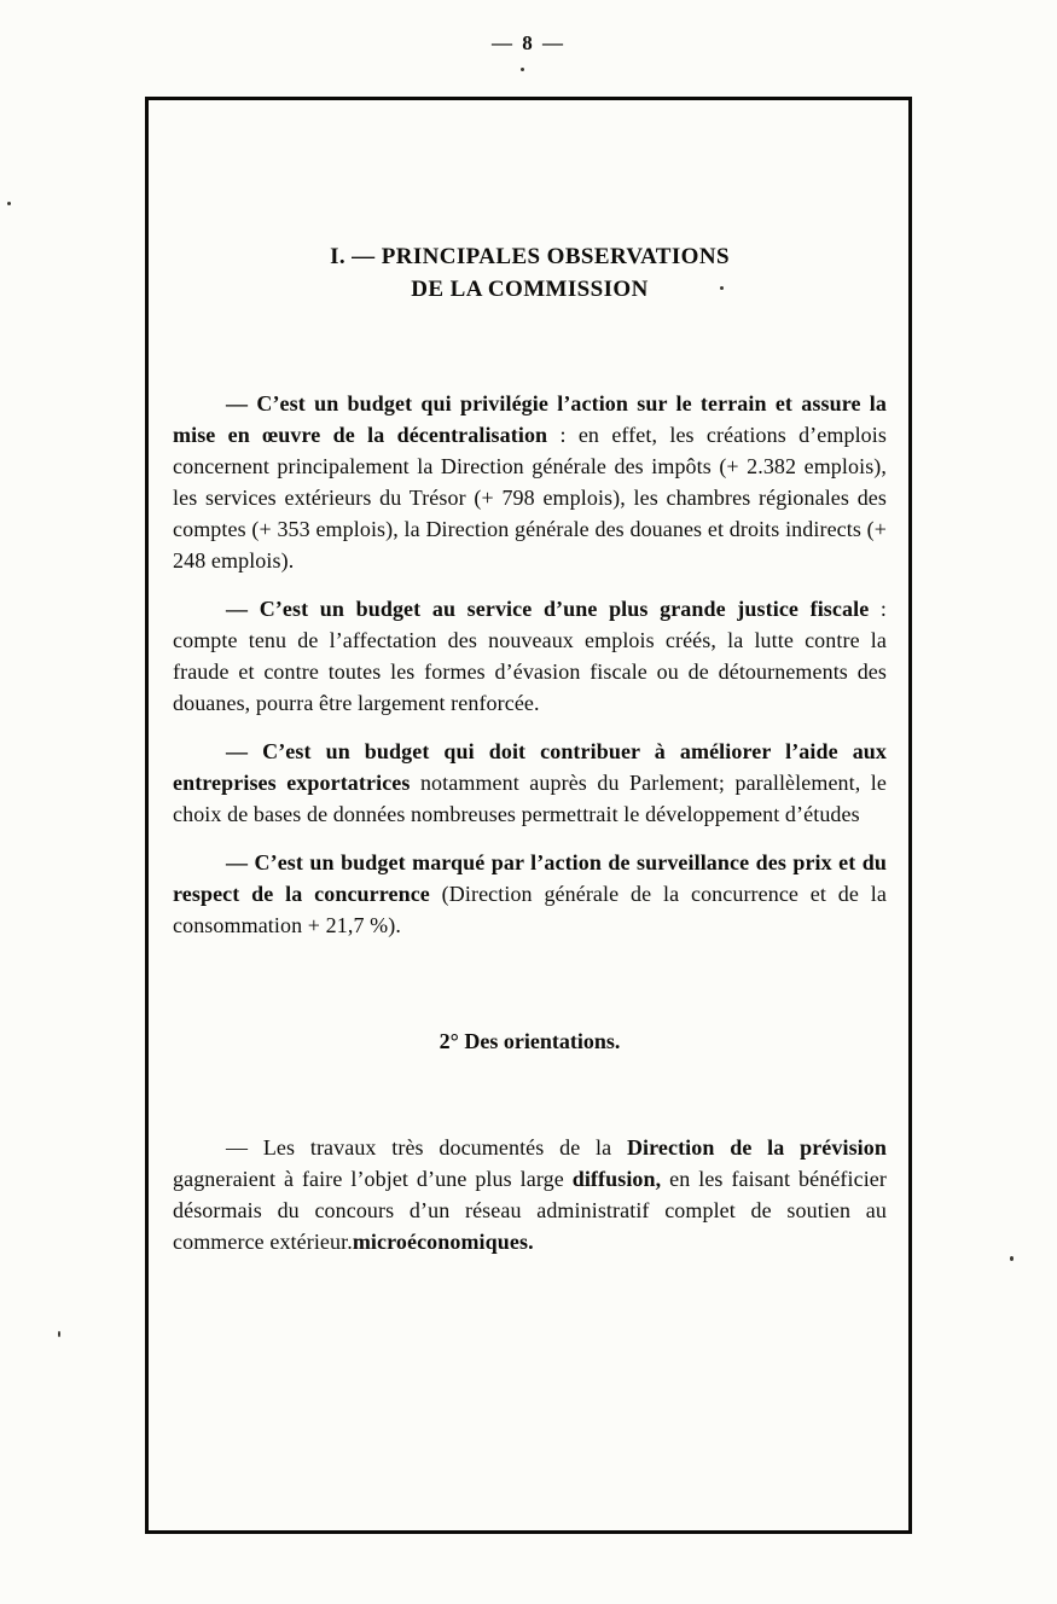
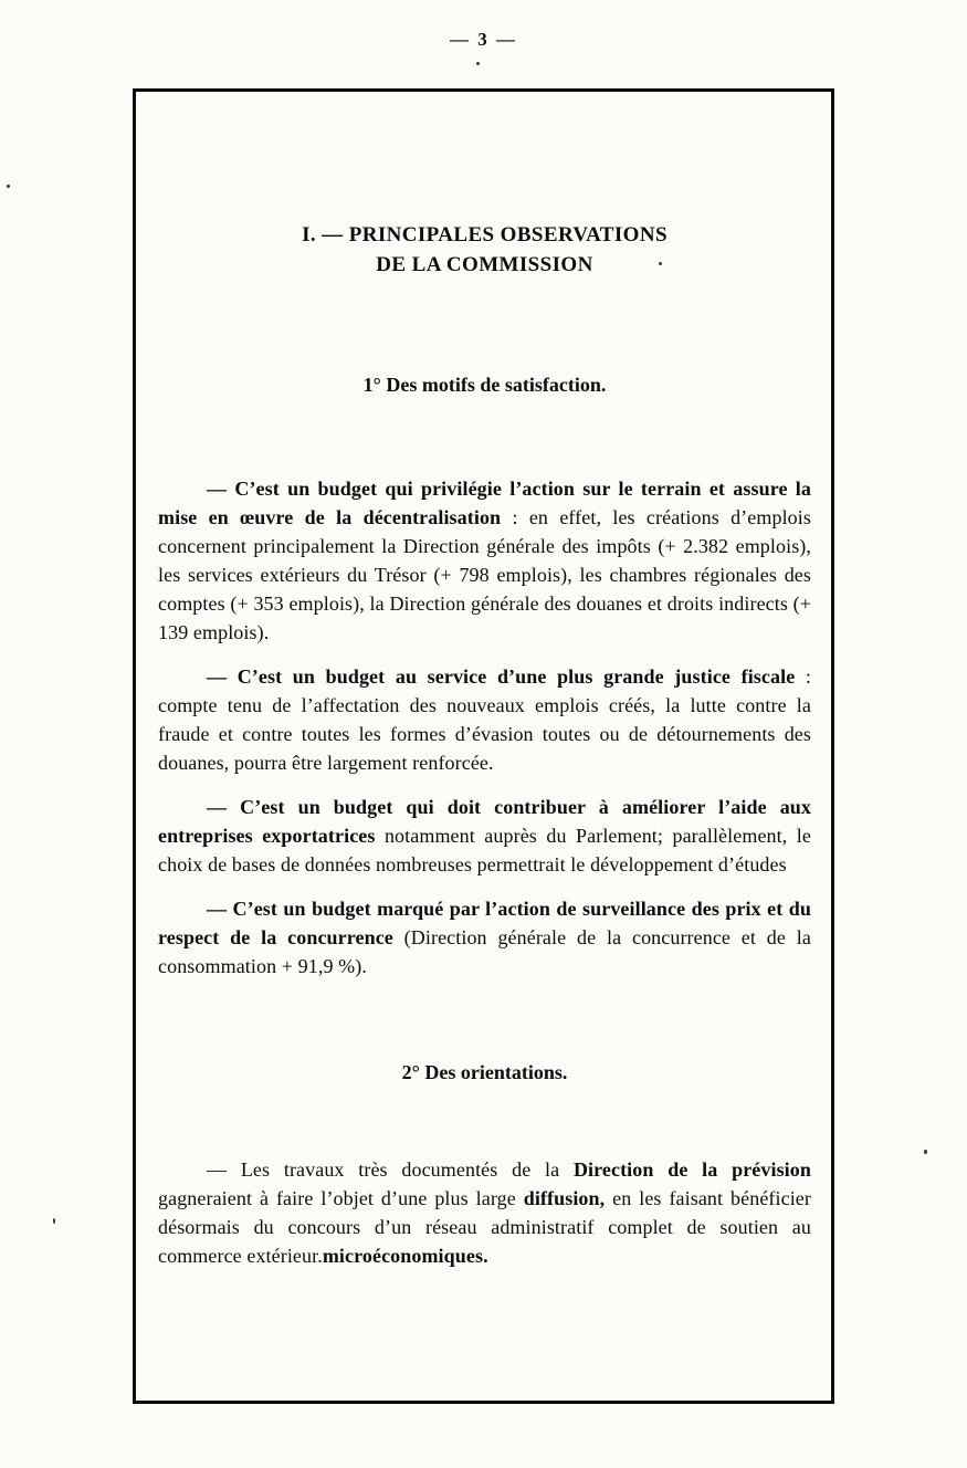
- — 8 —
+ — 3 —
  I. — PRINCIPALES OBSERVATIONS
  DE LA COMMISSION
+ 1° Des motifs de satisfaction.
- — C’est un budget qui privilégie l’action sur le terrain et assure la mise en œuvre de la décentralisation : en effet, les créations d’emplois concernent principalement la Direction générale des impôts (+ 2.382 emplois), les services extérieurs du Trésor (+ 798 emplois), les chambres régionales des comptes (+ 353 emplois), la Direction générale des douanes et droits indirects (+ 248 emplois).
+ — C’est un budget qui privilégie l’action sur le terrain et assure la mise en œuvre de la décentralisation : en effet, les créations d’emplois concernent principalement la Direction générale des impôts (+ 2.382 emplois), les services extérieurs du Trésor (+ 798 emplois), les chambres régionales des comptes (+ 353 emplois), la Direction générale des douanes et droits indirects (+ 139 emplois).
- — C’est un budget au service d’une plus grande justice fiscale : compte tenu de l’affectation des nouveaux emplois créés, la lutte contre la fraude et contre toutes les formes d’évasion fiscale ou de détournements des douanes, pourra être largement renforcée.
+ — C’est un budget au service d’une plus grande justice fiscale : compte tenu de l’affectation des nouveaux emplois créés, la lutte contre la fraude et contre toutes les formes d’évasion toutes ou de détournements des douanes, pourra être largement renforcée.
  — C’est un budget qui doit contribuer à améliorer l’aide aux entreprises exportatrices notamment auprès du Parlement; parallèlement, le choix de bases de données nombreuses permettrait le développement d’études
- — C’est un budget marqué par l’action de surveillance des prix et du respect de la concurrence (Direction générale de la concurrence et de la consommation + 21,7 %).
+ — C’est un budget marqué par l’action de surveillance des prix et du respect de la concurrence (Direction générale de la concurrence et de la consommation + 91,9 %).
  2° Des orientations.
  — Les travaux très documentés de la Direction de la prévision gagneraient à faire l’objet d’une plus large diffusion, en les faisant bénéficier désormais du concours d’un réseau administratif complet de soutien au commerce extérieur.microéconomiques.
